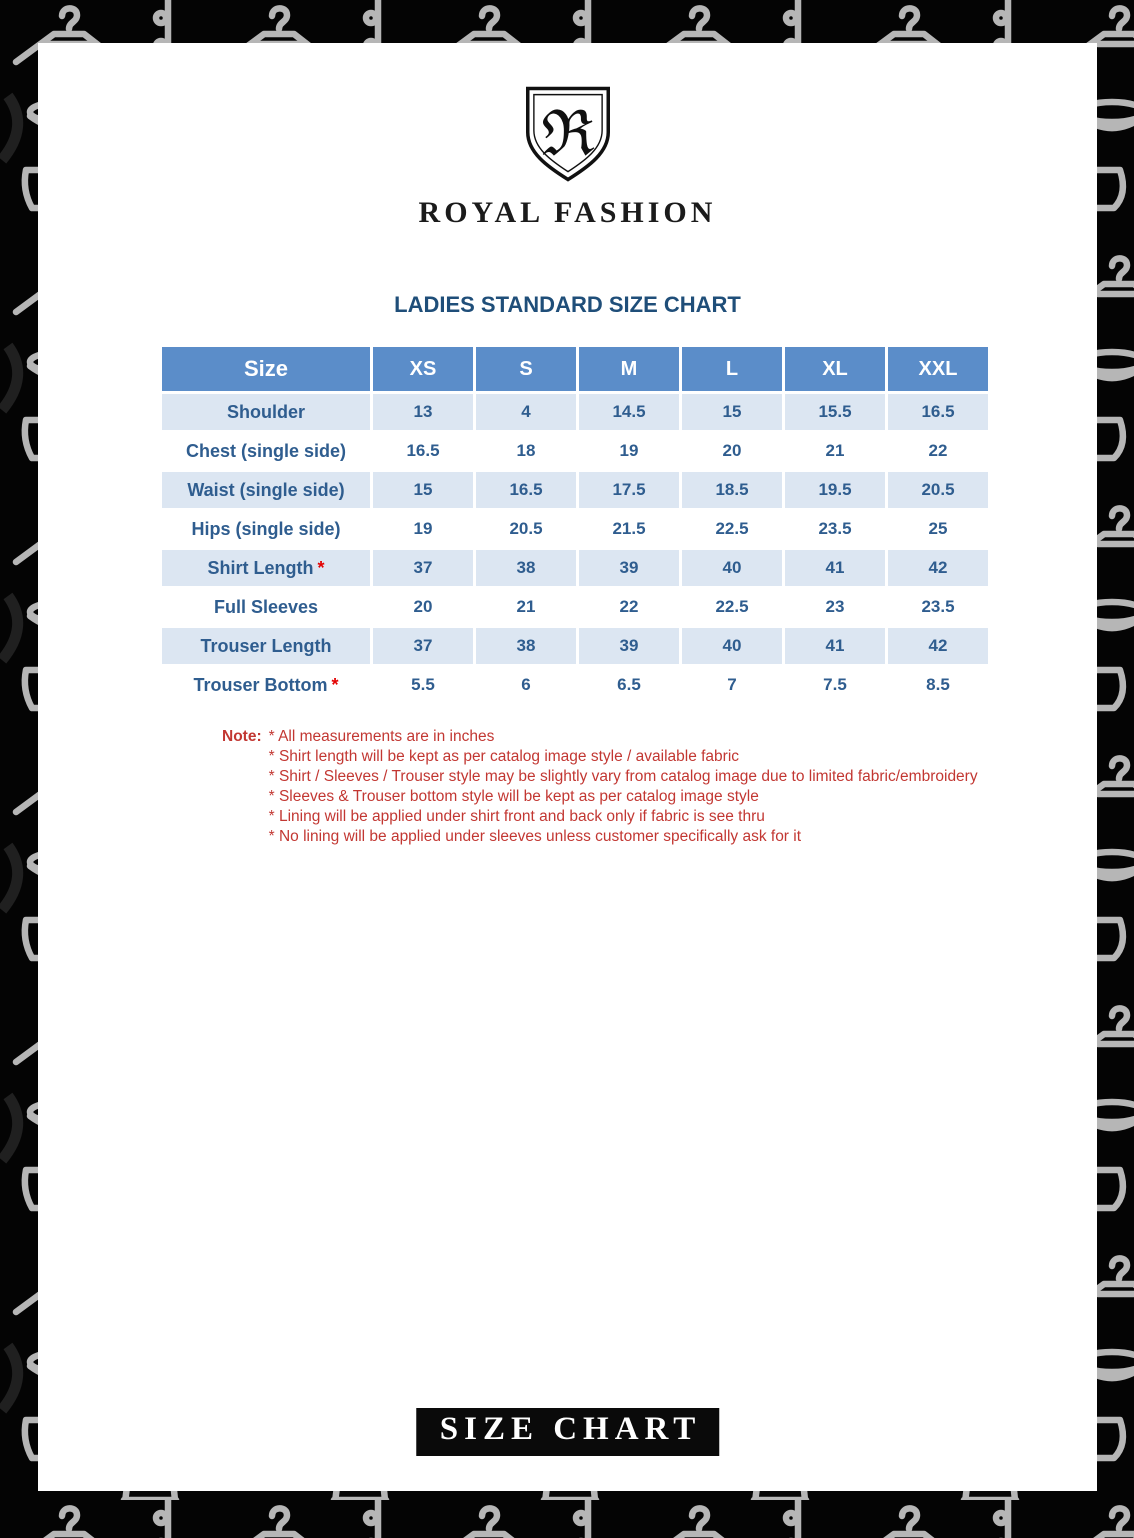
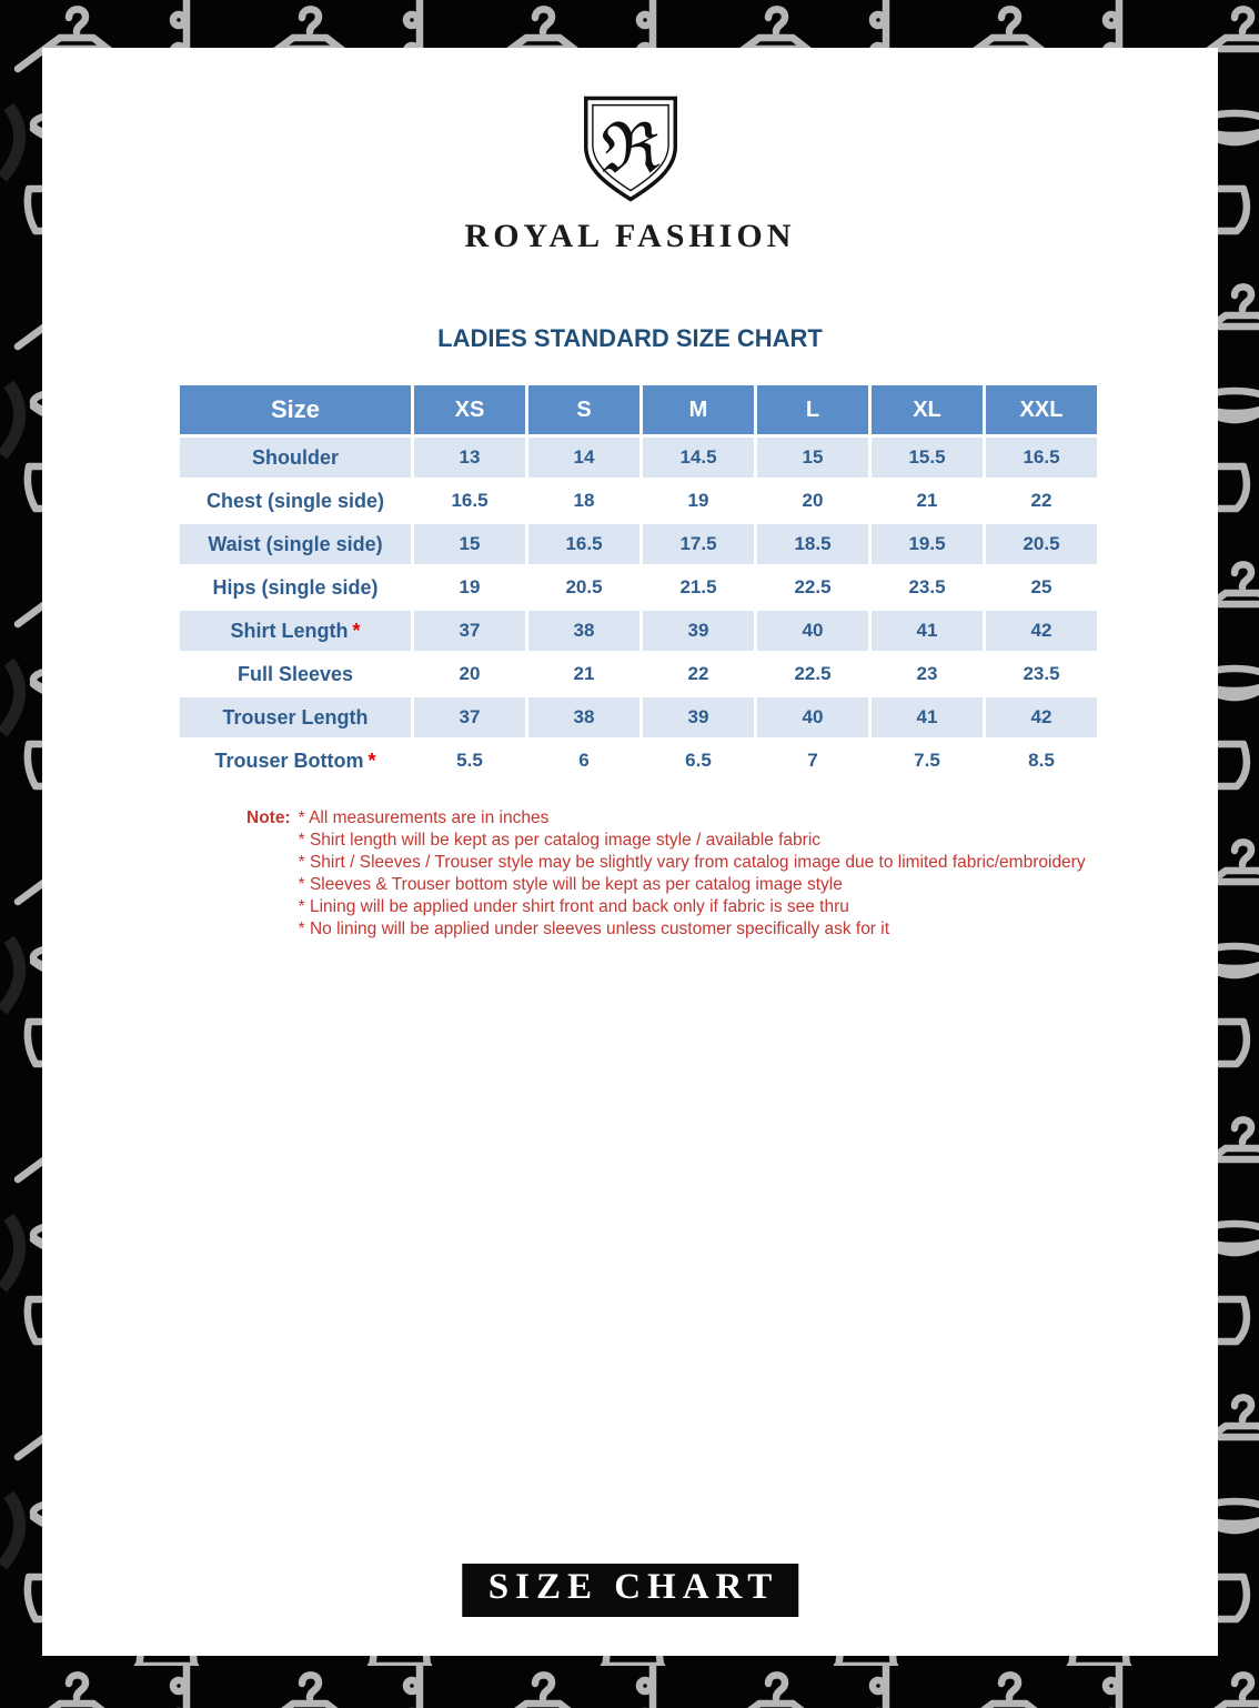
  ℜ
  ROYAL FASHION
  LADIES STANDARD SIZE CHART
  Size	XS	S	M	L	XL	XXL
- Shoulder	13	4	14.5	15	15.5	16.5
+ Shoulder	13	14	14.5	15	15.5	16.5
  Chest (single side)	16.5	18	19	20	21	22
  Waist (single side)	15	16.5	17.5	18.5	19.5	20.5
  Hips (single side)	19	20.5	21.5	22.5	23.5	25
  Shirt Length *	37	38	39	40	41	42
  Full Sleeves	20	21	22	22.5	23	23.5
  Trouser Length	37	38	39	40	41	42
  Trouser Bottom *	5.5	6	6.5	7	7.5	8.5
  Note:
  * All measurements are in inches
  * Shirt length will be kept as per catalog image style / available fabric
  * Shirt / Sleeves / Trouser style may be slightly vary from catalog image due to limited fabric/embroidery
  * Sleeves & Trouser bottom style will be kept as per catalog image style
  * Lining will be applied under shirt front and back only if fabric is see thru
  * No lining will be applied under sleeves unless customer specifically ask for it
  SIZE CHART
